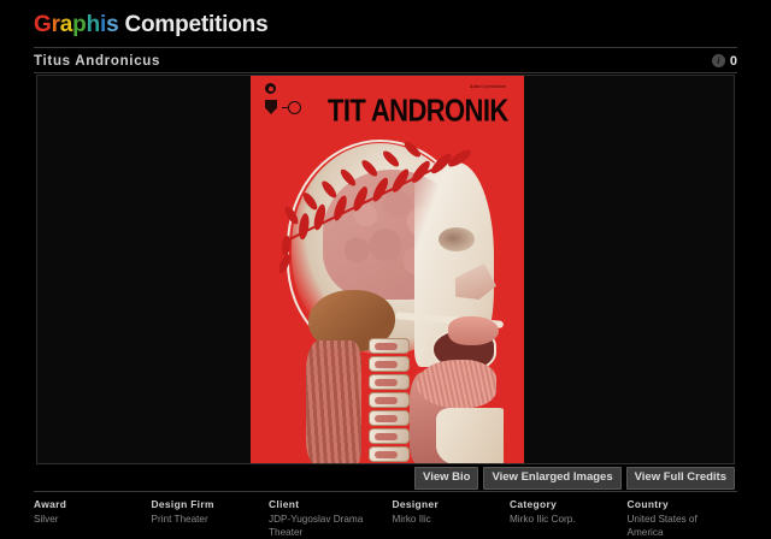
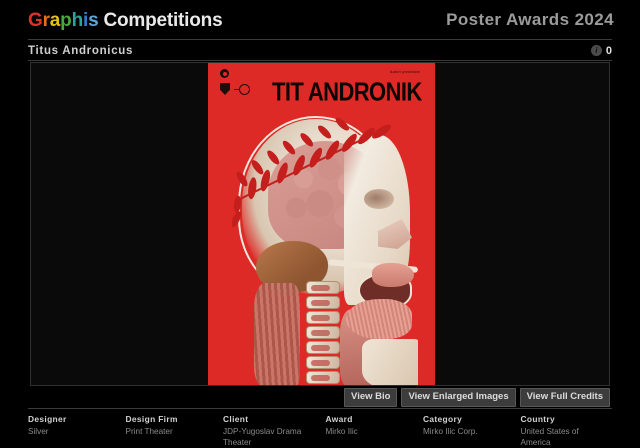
  Graphis Competitions
+ Poster Awards 2024
  Titus Andronicus
  i
  0
  TIT ANDRONIK
  View Bio
  View Enlarged Images
  View Full Credits
- Award
+ Designer
  Silver
  Design Firm
  Print Theater
  Client
  JDP-Yugoslav Drama Theater
- Designer
+ Award
  Mirko Ilic
  Category
  Mirko Ilic Corp.
  Country
  United States of America
